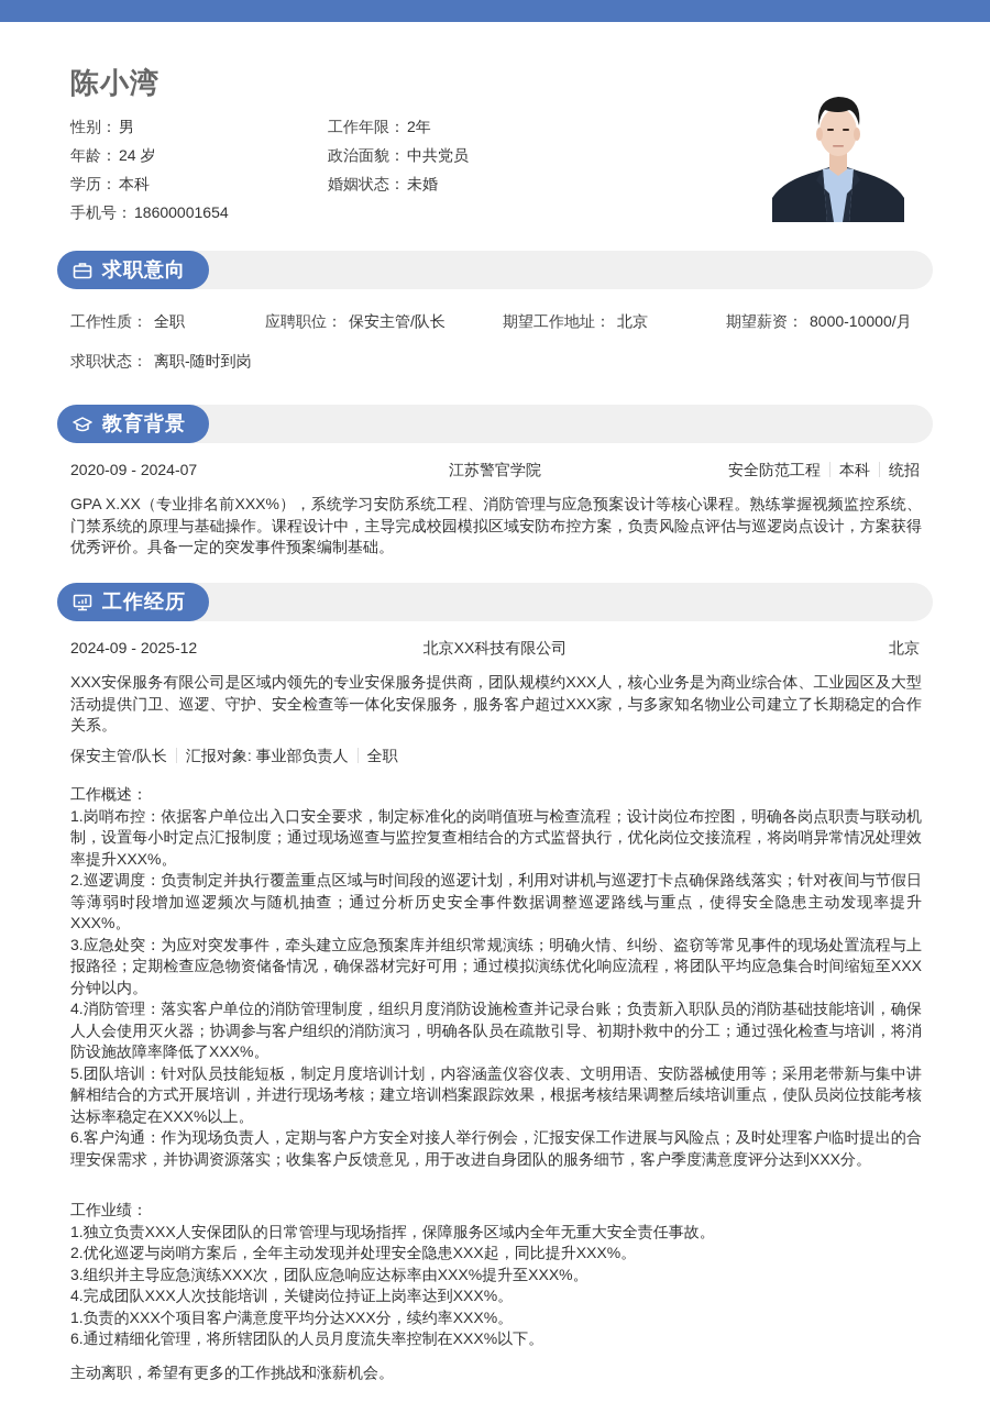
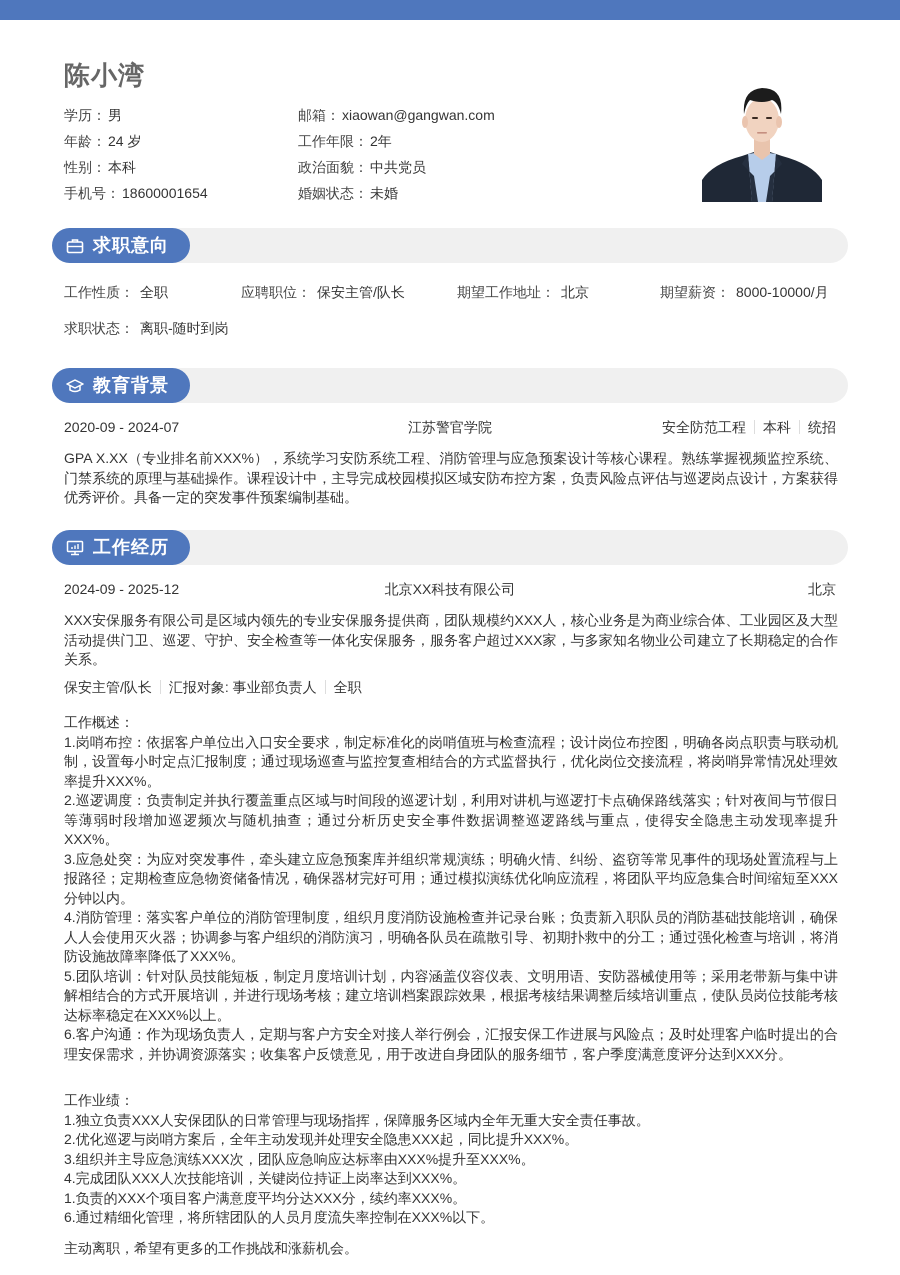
  陈小湾
- 性别： 男
+ 学历： 男
  年龄： 24 岁
- 学历： 本科
+ 性别： 本科
  手机号： 18600001654
+ 邮箱： xiaowan@gangwan.com
  工作年限： 2年
  政治面貌： 中共党员
  婚姻状态： 未婚
  求职意向
  工作性质： 全职
  应聘职位： 保安主管/队长
  期望工作地址： 北京
  期望薪资： 8000-10000/月
  求职状态： 离职-随时到岗
  教育背景
  2020-09 - 2024-07
  江苏警官学院
  安全防范工程 本科 统招
  GPA X.XX（专业排名前XXX%），系统学习安防系统工程、消防管理与应急预案设计等核心课程。熟练掌握视频监控系统、门禁系统的原理与基础操作。课程设计中，主导完成校园模拟区域安防布控方案，负责风险点评估与巡逻岗点设计，方案获得优秀评价。具备一定的突发事件预案编制基础。
  工作经历
  2024-09 - 2025-12
  北京XX科技有限公司
  北京
  XXX安保服务有限公司是区域内领先的专业安保服务提供商，团队规模约XXX人，核心业务是为商业综合体、工业园区及大型活动提供门卫、巡逻、守护、安全检查等一体化安保服务，服务客户超过XXX家，与多家知名物业公司建立了长期稳定的合作关系。
  保安主管/队长 汇报对象: 事业部负责人 全职
  工作概述：
  1.岗哨布控：依据客户单位出入口安全要求，制定标准化的岗哨值班与检查流程；设计岗位布控图，明确各岗点职责与联动机制，设置每小时定点汇报制度；通过现场巡查与监控复查相结合的方式监督执行，优化岗位交接流程，将岗哨异常情况处理效率提升XXX%。
  2.巡逻调度：负责制定并执行覆盖重点区域与时间段的巡逻计划，利用对讲机与巡逻打卡点确保路线落实；针对夜间与节假日等薄弱时段增加巡逻频次与随机抽查；通过分析历史安全事件数据调整巡逻路线与重点，使得安全隐患主动发现率提升XXX%。
  3.应急处突：为应对突发事件，牵头建立应急预案库并组织常规演练；明确火情、纠纷、盗窃等常见事件的现场处置流程与上报路径；定期检查应急物资储备情况，确保器材完好可用；通过模拟演练优化响应流程，将团队平均应急集合时间缩短至XXX分钟以内。
  4.消防管理：落实客户单位的消防管理制度，组织月度消防设施检查并记录台账；负责新入职队员的消防基础技能培训，确保人人会使用灭火器；协调参与客户组织的消防演习，明确各队员在疏散引导、初期扑救中的分工；通过强化检查与培训，将消防设施故障率降低了XXX%。
  5.团队培训：针对队员技能短板，制定月度培训计划，内容涵盖仪容仪表、文明用语、安防器械使用等；采用老带新与集中讲解相结合的方式开展培训，并进行现场考核；建立培训档案跟踪效果，根据考核结果调整后续培训重点，使队员岗位技能考核达标率稳定在XXX%以上。
  6.客户沟通：作为现场负责人，定期与客户方安全对接人举行例会，汇报安保工作进展与风险点；及时处理客户临时提出的合理安保需求，并协调资源落实；收集客户反馈意见，用于改进自身团队的服务细节，客户季度满意度评分达到XXX分。
  工作业绩：
  1.独立负责XXX人安保团队的日常管理与现场指挥，保障服务区域内全年无重大安全责任事故。
  2.优化巡逻与岗哨方案后，全年主动发现并处理安全隐患XXX起，同比提升XXX%。
  3.组织并主导应急演练XXX次，团队应急响应达标率由XXX%提升至XXX%。
  4.完成团队XXX人次技能培训，关键岗位持证上岗率达到XXX%。
  1.负责的XXX个项目客户满意度平均分达XXX分，续约率XXX%。
  6.通过精细化管理，将所辖团队的人员月度流失率控制在XXX%以下。
  主动离职，希望有更多的工作挑战和涨薪机会。
